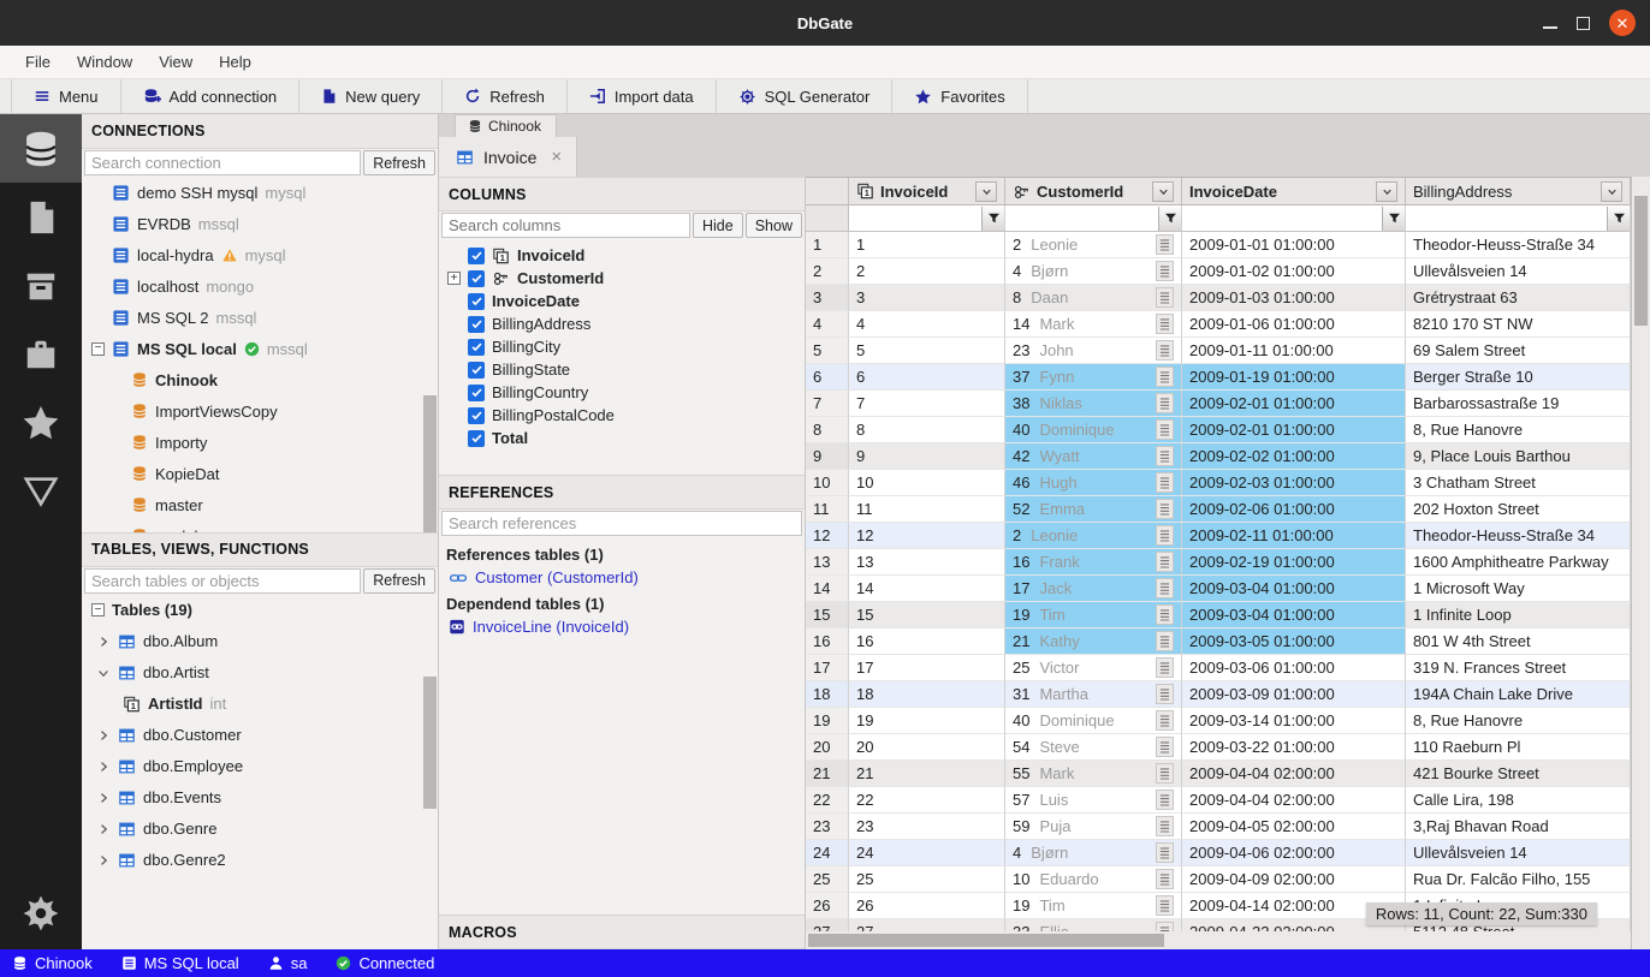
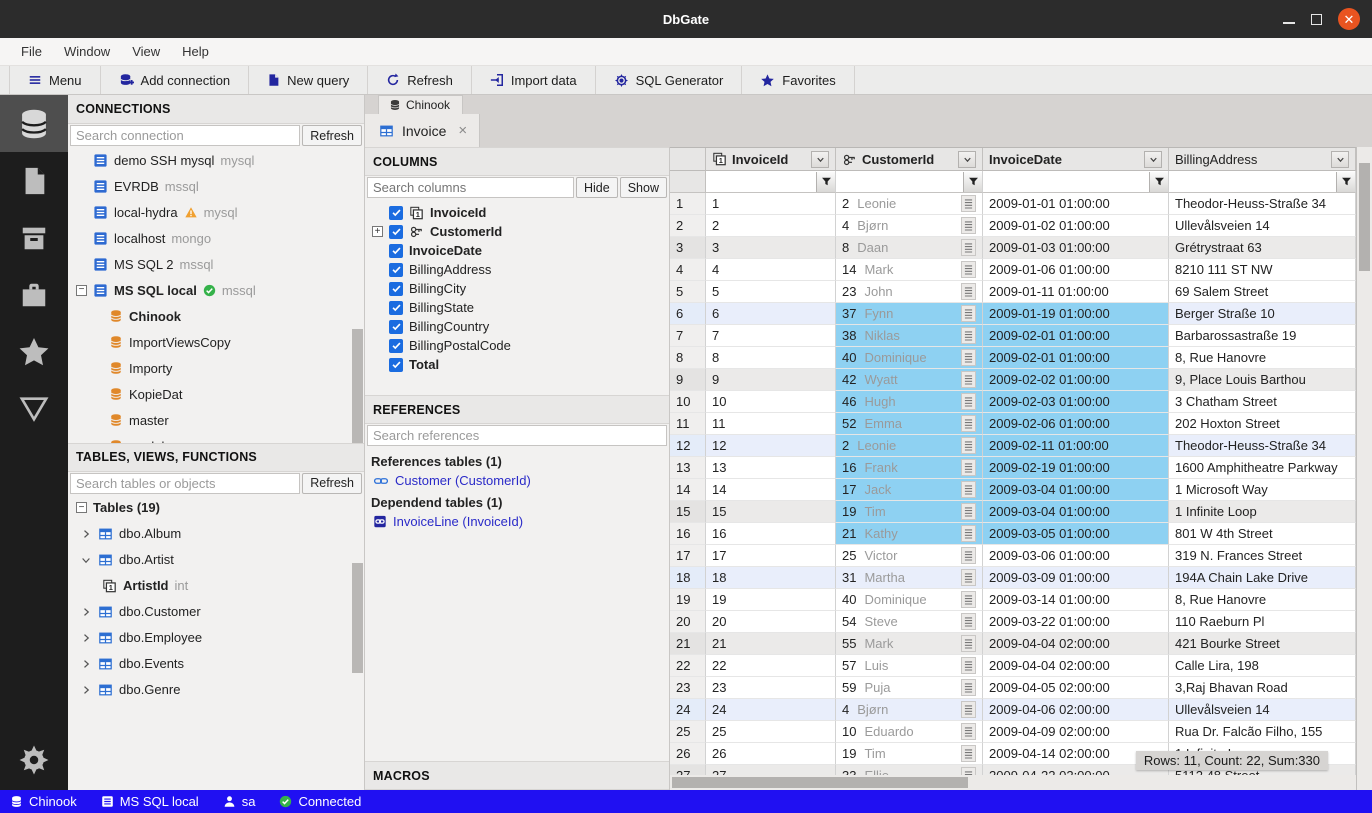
  DbGate
  ✕
  File
  Window
  View
  Help
  Menu
  Add connection
  New query
  Refresh
  Import data
  SQL Generator
  Favorites
  CONNECTIONS
  Search connection
  Refresh
  demo SSH mysql
  mysql
  EVRDB
  mssql
  local-hydra
  mysql
  localhost
  mongo
  MS SQL 2
  mssql
  −
  MS SQL local
  mssql
  Chinook
  ImportViewsCopy
  Importy
  KopieDat
  master
  TABLES, VIEWS, FUNCTIONS
  Search tables or objects
  Refresh
  −
  Tables (19)
  dbo.Album
  dbo.Artist
  1
  ArtistId
  int
  dbo.Customer
  dbo.Employee
  dbo.Events
  dbo.Genre
- dbo.Genre2
  Chinook
  Invoice
  ×
  COLUMNS
  Search columns
  Hide
  Show
  1
  InvoiceId
  +
  CustomerId
  InvoiceDate
  BillingAddress
  BillingCity
  BillingState
  BillingCountry
  BillingPostalCode
  Total
  REFERENCES
  Search references
  References tables (1)
  Customer (CustomerId)
  Dependend tables (1)
  InvoiceLine (InvoiceId)
  MACROS
  1
  InvoiceId
  CustomerId
  InvoiceDate
  BillingAddress
  1
  1
  2
  Leonie
  2009-01-01 01:00:00
  Theodor-Heuss-Straße 34
  2
  2
  4
  Bjørn
  2009-01-02 01:00:00
  Ullevålsveien 14
  3
  3
  8
  Daan
  2009-01-03 01:00:00
  Grétrystraat 63
  4
  4
  14
  Mark
  2009-01-06 01:00:00
- 8210 170 ST NW
+ 8210 111 ST NW
  5
  5
  23
  John
  2009-01-11 01:00:00
  69 Salem Street
  6
  6
  37
  Fynn
  2009-01-19 01:00:00
  Berger Straße 10
  7
  7
  38
  Niklas
  2009-02-01 01:00:00
  Barbarossastraße 19
  8
  8
  40
  Dominique
  2009-02-01 01:00:00
  8, Rue Hanovre
  9
  9
  42
  Wyatt
  2009-02-02 01:00:00
  9, Place Louis Barthou
  10
  10
  46
  Hugh
  2009-02-03 01:00:00
  3 Chatham Street
  11
  11
  52
  Emma
  2009-02-06 01:00:00
  202 Hoxton Street
  12
  12
  2
  Leonie
  2009-02-11 01:00:00
  Theodor-Heuss-Straße 34
  13
  13
  16
  Frank
  2009-02-19 01:00:00
  1600 Amphitheatre Parkway
  14
  14
  17
  Jack
  2009-03-04 01:00:00
  1 Microsoft Way
  15
  15
  19
  Tim
  2009-03-04 01:00:00
  1 Infinite Loop
  16
  16
  21
  Kathy
  2009-03-05 01:00:00
  801 W 4th Street
  17
  17
  25
  Victor
  2009-03-06 01:00:00
  319 N. Frances Street
  18
  18
  31
  Martha
  2009-03-09 01:00:00
  194A Chain Lake Drive
  19
  19
  40
  Dominique
  2009-03-14 01:00:00
  8, Rue Hanovre
  20
  20
  54
  Steve
  2009-03-22 01:00:00
  110 Raeburn Pl
  21
  21
  55
  Mark
  2009-04-04 02:00:00
  421 Bourke Street
  22
  22
  57
  Luis
  2009-04-04 02:00:00
  Calle Lira, 198
  23
  23
  59
  Puja
  2009-04-05 02:00:00
  3,Raj Bhavan Road
  24
  24
  4
  Bjørn
  2009-04-06 02:00:00
  Ullevålsveien 14
  25
  25
  10
  Eduardo
  2009-04-09 02:00:00
  Rua Dr. Falcão Filho, 155
  26
  26
  19
  Tim
  2009-04-14 02:00:00
  Rows: 11, Count: 22, Sum:330
  Chinook
  MS SQL local
  sa
  Connected
